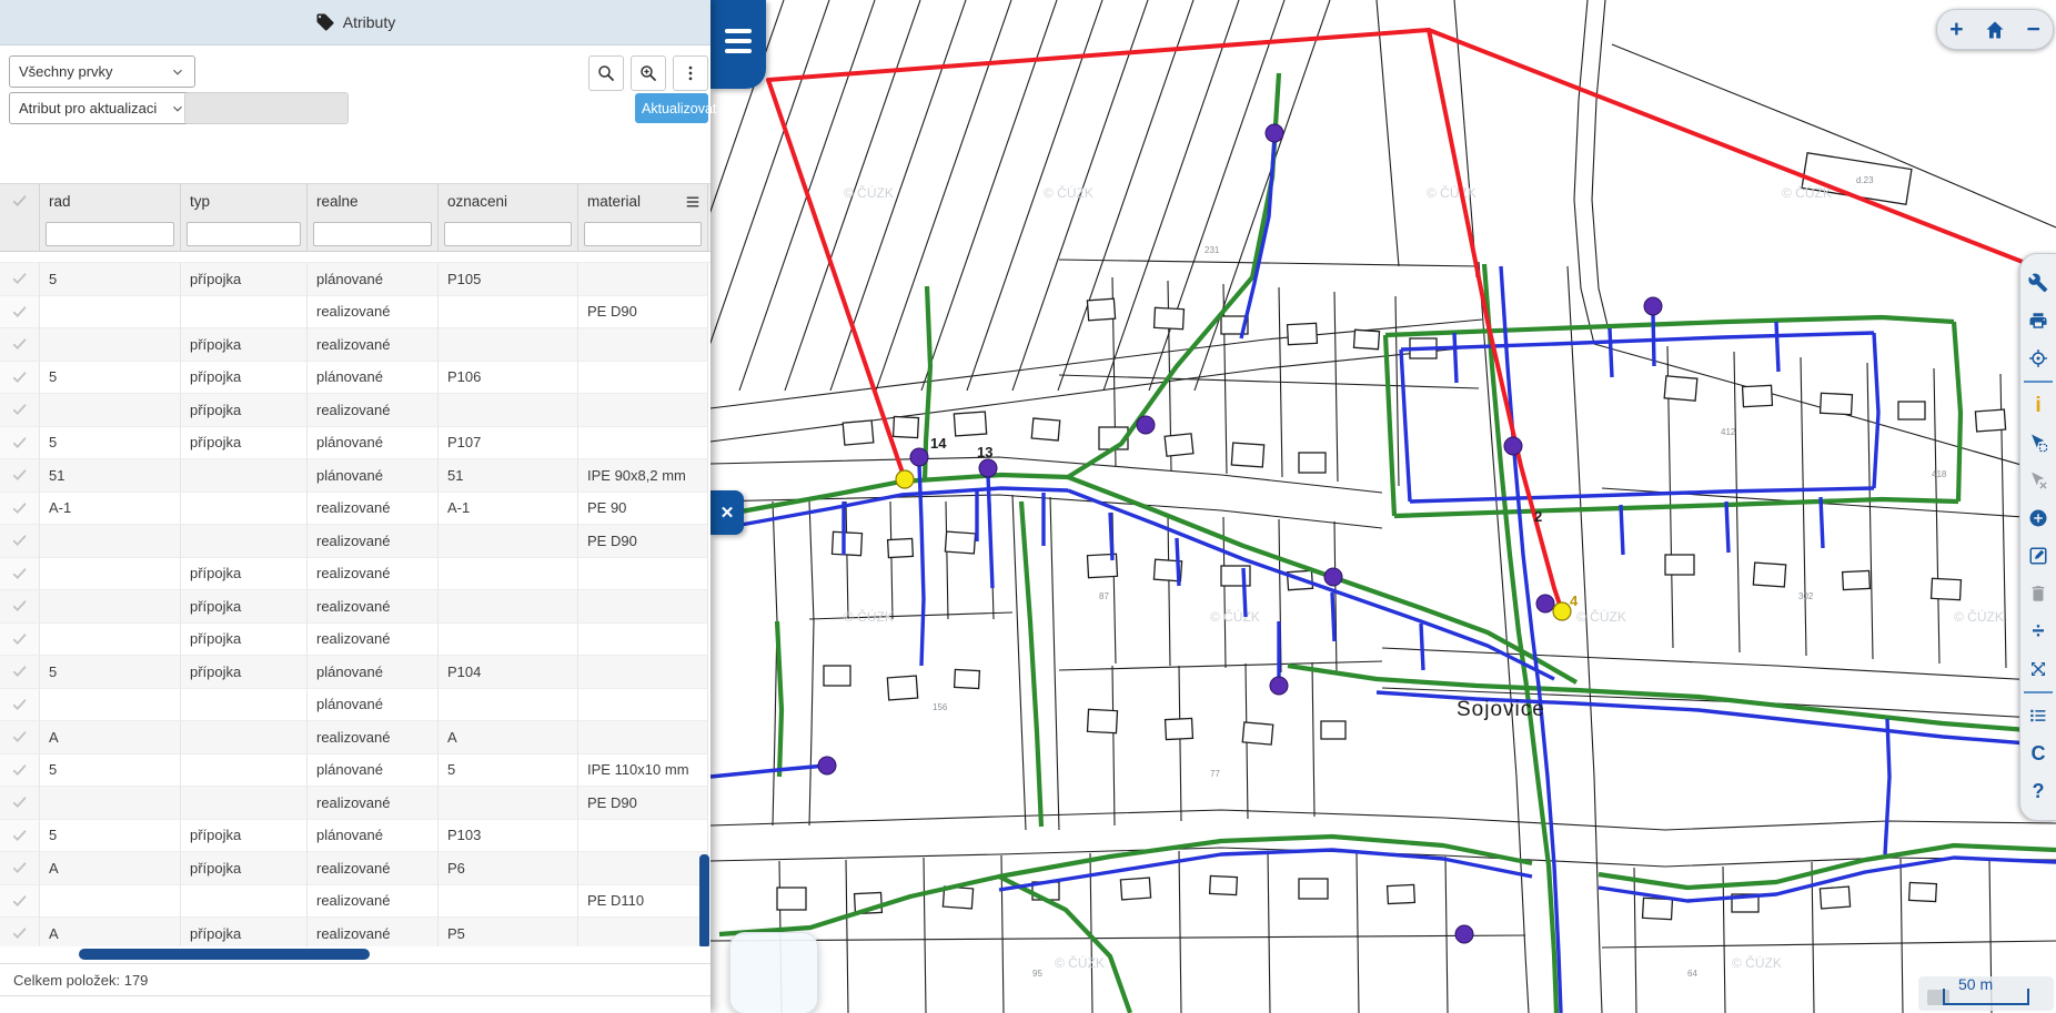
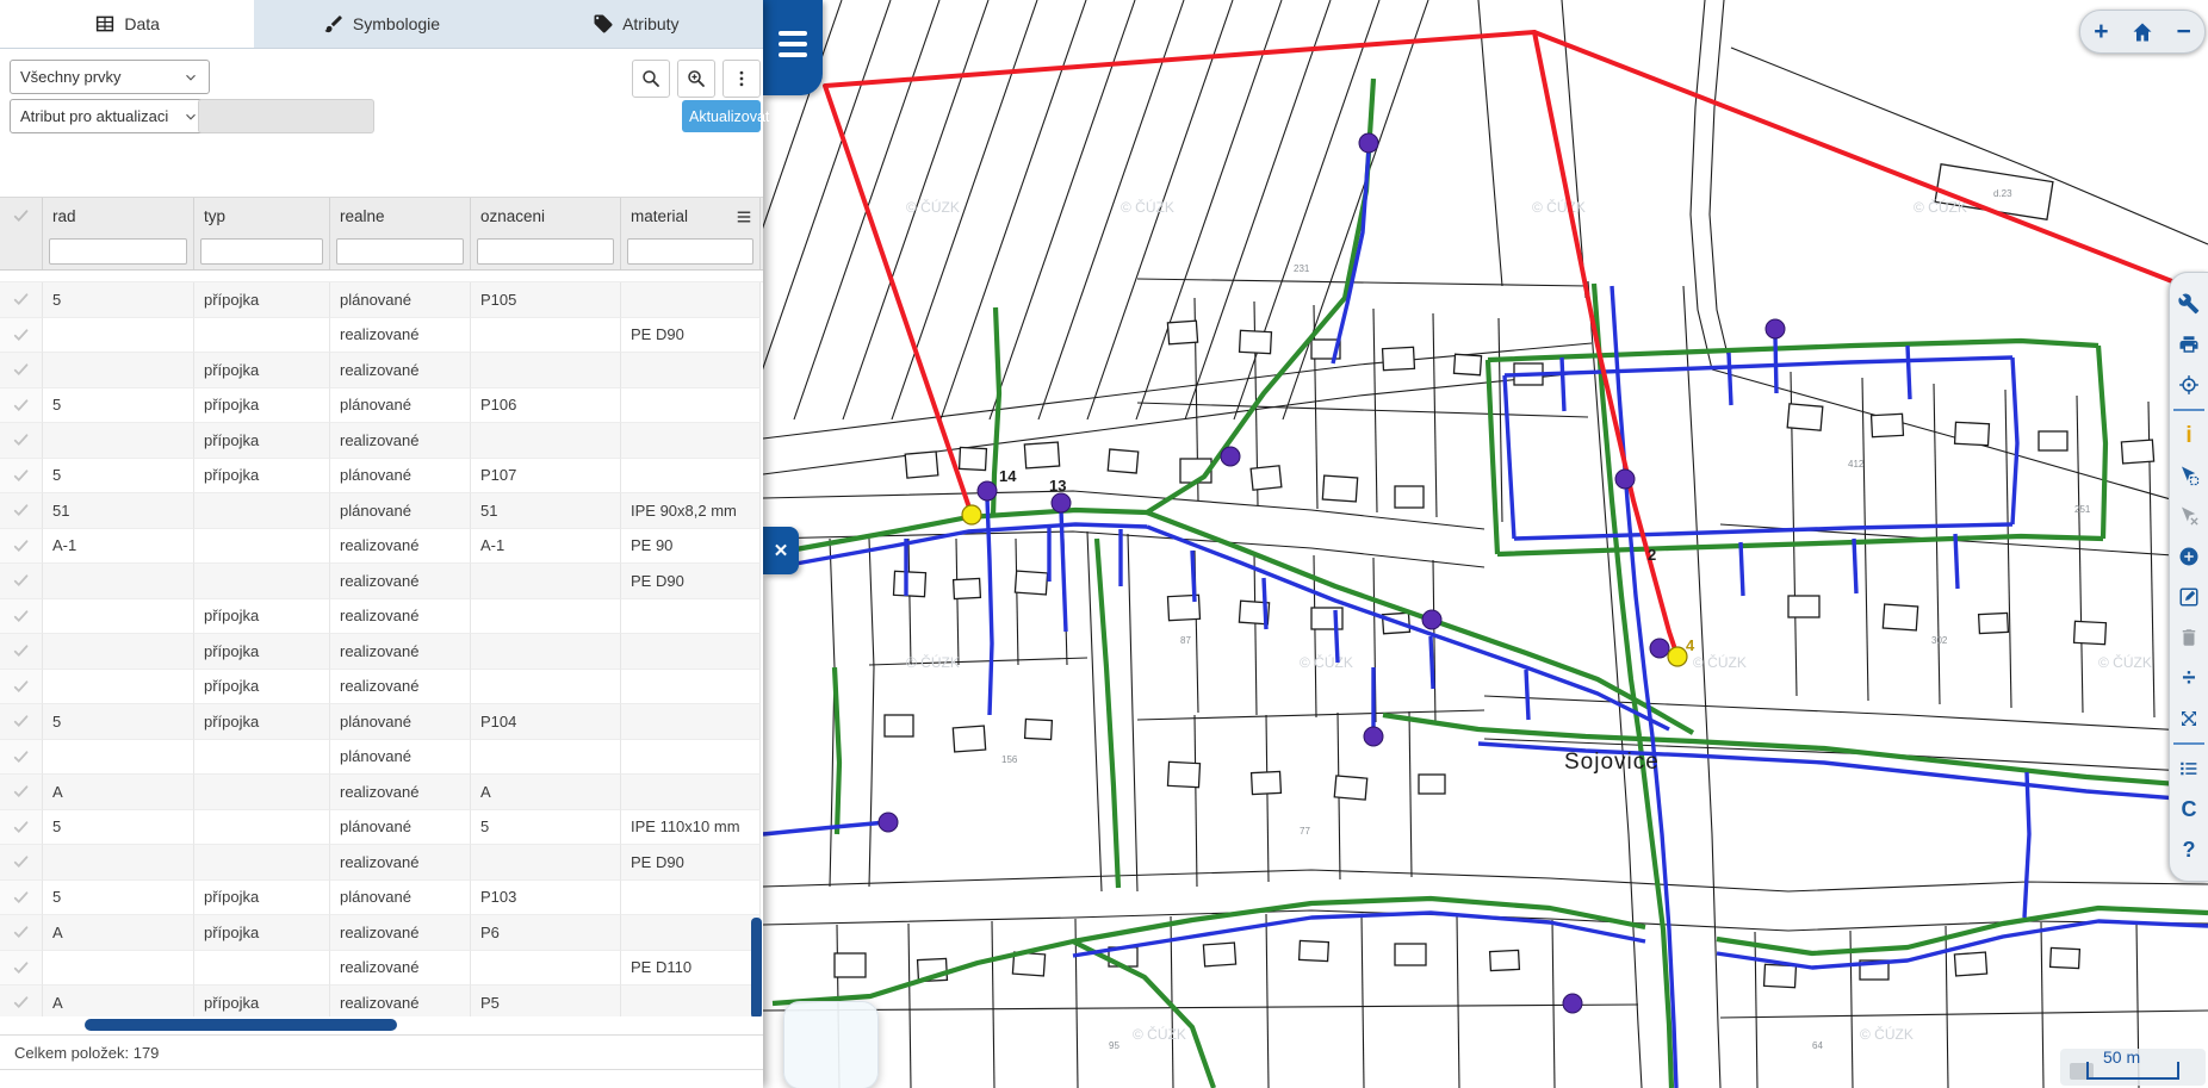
  © ČÚZK
  © ČÚZK
  © ČÚK
  © ČÚZK
  © ČÚZK
  © ČÚZK
  © ČÚZK
  © ČÚZK
  © ČÚZK
  © ČÚZK
  14
  13
  2
  4
  231
  412
  87
  156
  302
  77
  d.23
- 418
+ 251
  95
  64
  Sojovice
  +
  −
  i
  ÷
  C
  ?
  50 m
  ✕
+ Data
+ Symbologie
  Atributy
  Všechny prvky
  Atribut pro aktualizaci
  Aktualizovat
  rad
  typ
  realne
  oznaceni
  material
  5
  přípojka
  plánované
  P105
  realizované
  PE D90
  přípojka
  realizované
  5
  přípojka
  plánované
  P106
  přípojka
  realizované
  5
  přípojka
  plánované
  P107
  51
  plánované
  51
  IPE 90x8,2 mm
  A-1
  realizované
  A-1
  PE 90
  realizované
  PE D90
  přípojka
  realizované
  přípojka
  realizované
  přípojka
  realizované
  5
  přípojka
  plánované
  P104
  plánované
  A
  realizované
  A
  5
  plánované
  5
  IPE 110x10 mm
  realizované
  PE D90
  5
  přípojka
  plánované
  P103
  A
  přípojka
  realizované
  P6
  realizované
  PE D110
  A
  přípojka
  realizované
  P5
  Celkem položek: 179
